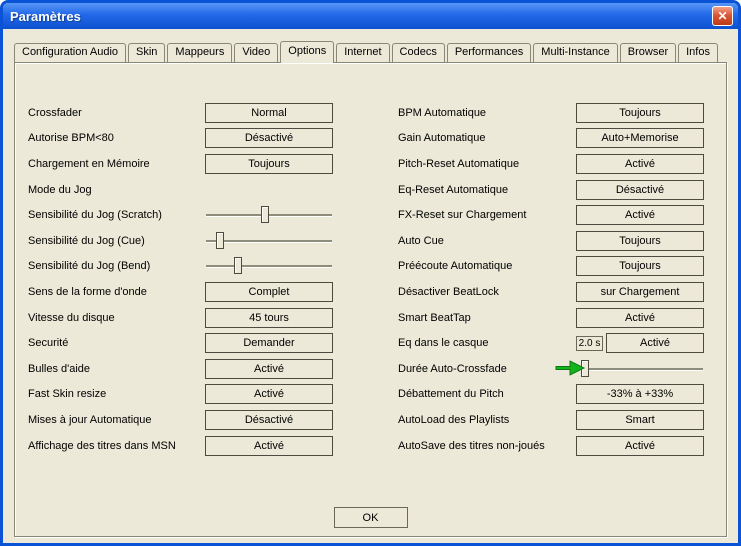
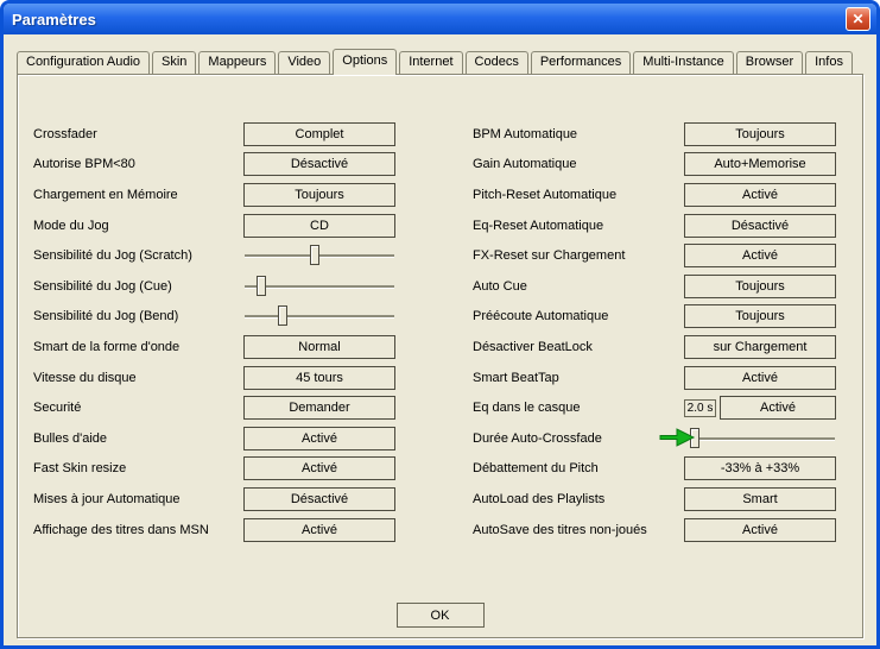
  Paramètres
  ✕
  Configuration Audio
  Skin
  Mappeurs
  Video
  Options
  Internet
  Codecs
  Performances
  Multi-Instance
  Browser
  Infos
  Crossfader
- Normal
+ Complet
  Autorise BPM<80
  Désactivé
  Chargement en Mémoire
  Toujours
  Mode du Jog
+ CD
  Sensibilité du Jog (Scratch)
  Sensibilité du Jog (Cue)
  Sensibilité du Jog (Bend)
- Sens de la forme d'onde
+ Smart de la forme d'onde
- Complet
+ Normal
  Vitesse du disque
  45 tours
  Securité
  Demander
  Bulles d'aide
  Activé
  Fast Skin resize
  Activé
  Mises à jour Automatique
  Désactivé
  Affichage des titres dans MSN
  Activé
  BPM Automatique
  Toujours
  Gain Automatique
  Auto+Memorise
  Pitch-Reset Automatique
  Activé
  Eq-Reset Automatique
  Désactivé
  FX-Reset sur Chargement
  Activé
  Auto Cue
  Toujours
  Préécoute Automatique
  Toujours
  Désactiver BeatLock
  sur Chargement
  Smart BeatTap
  Activé
  Eq dans le casque
  2.0 s
  Activé
  Durée Auto-Crossfade
  Débattement du Pitch
  -33% à +33%
  AutoLoad des Playlists
  Smart
  AutoSave des titres non-joués
  Activé
  OK
